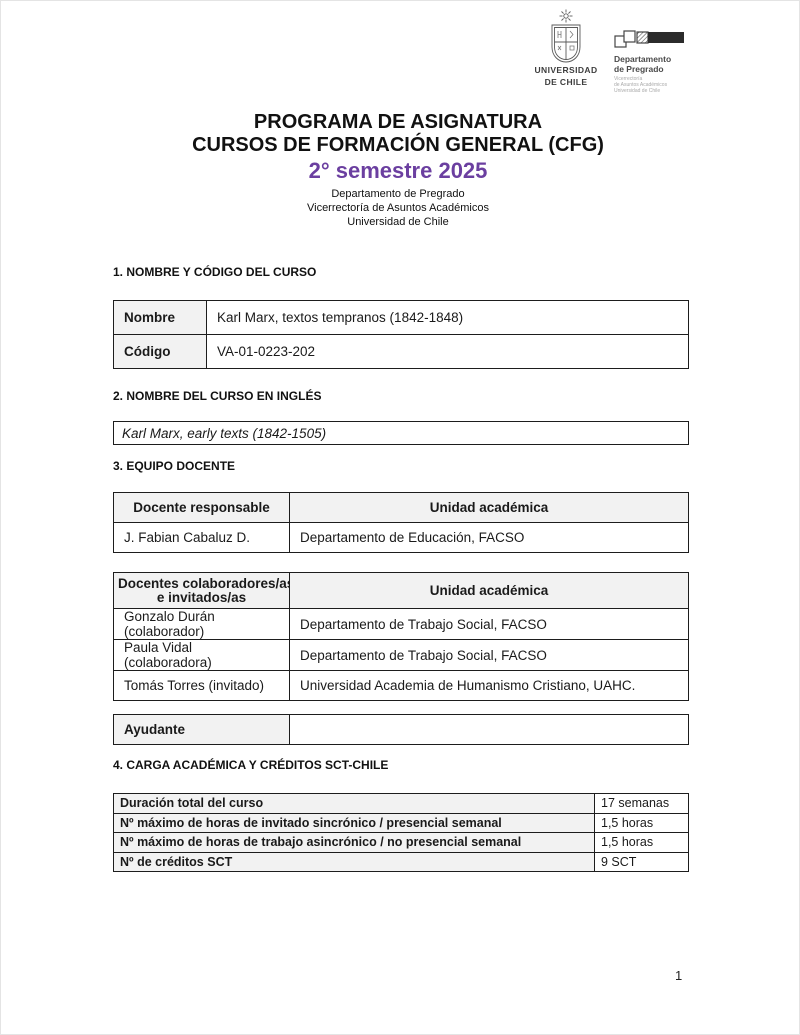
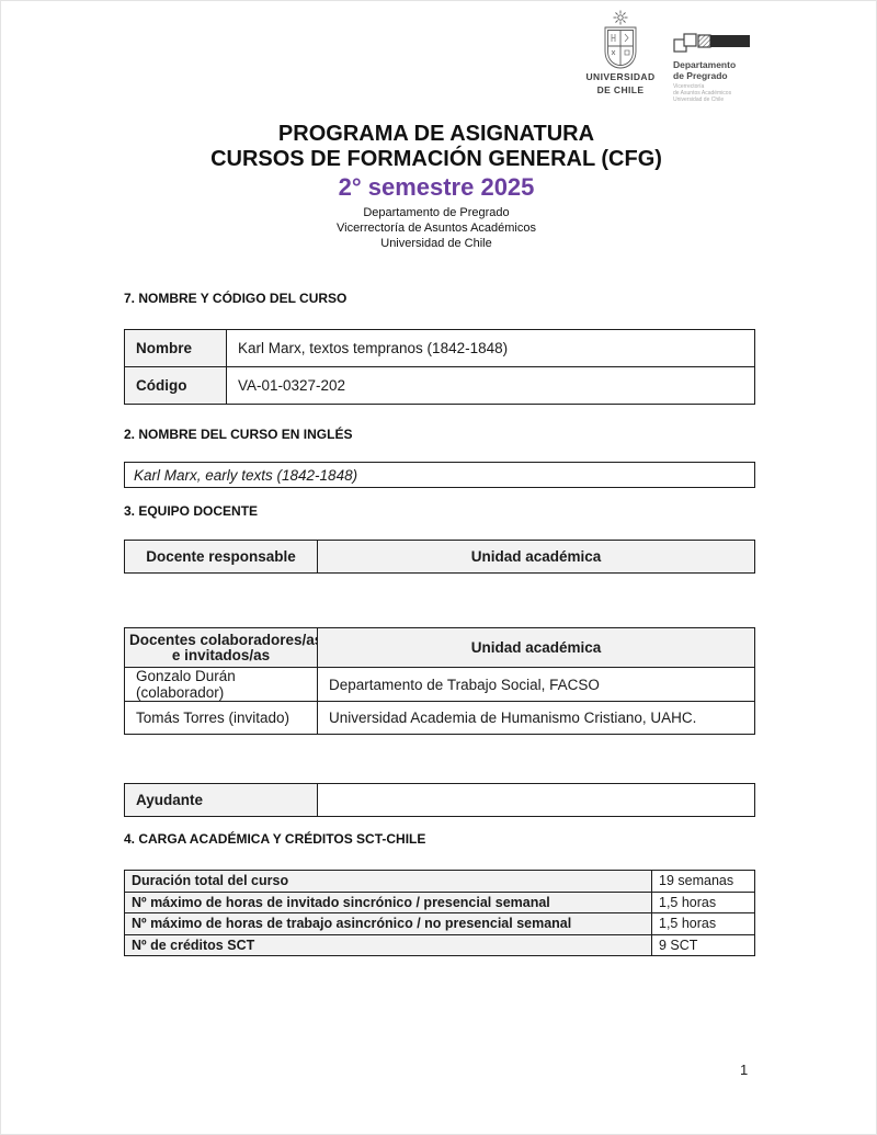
  UNIVERSIDAD
  DE CHILE
  Departamento
  de Pregrado
  PROGRAMA DE ASIGNATURA
  CURSOS DE FORMACIÓN GENERAL (CFG)
  2° semestre 2025
  Departamento de Pregrado
  Vicerrectoría de Asuntos Académicos
  Universidad de Chile
- 1. NOMBRE Y CÓDIGO DEL CURSO
+ 7. NOMBRE Y CÓDIGO DEL CURSO
  Nombre	Karl Marx, textos tempranos (1842-1848)
- Código	VA-01-0223-202
+ Código	VA-01-0327-202
  2. NOMBRE DEL CURSO EN INGLÉS
- Karl Marx, early texts (1842-1505)
+ Karl Marx, early texts (1842-1848)
  3. EQUIPO DOCENTE
  Docente responsable	Unidad académica
- J. Fabian Cabaluz D.	Departamento de Educación, FACSO
  Docentes colaboradores/a e invitados/as	Unidad académica
  Gonzalo Durán (colaborador)	Departamento de Trabajo Social, FACSO
- Paula Vidal (colaboradora)	Departamento de Trabajo Social, FACSO
  Tomás Torres (invitado)	Universidad Academia de Humanismo Cristiano, UAHC.
  Ayudante
  4. CARGA ACADÉMICA Y CRÉDITOS SCT-CHILE
- Duración total del curso	17 semanas
+ Duración total del curso	19 semanas
  Nº máximo de horas de invitado sincrónico / presencial semanal	1,5 horas
  Nº máximo de horas de trabajo asincrónico / no presencial semanal	1,5 horas
  Nº de créditos SCT	9 SCT
  1
